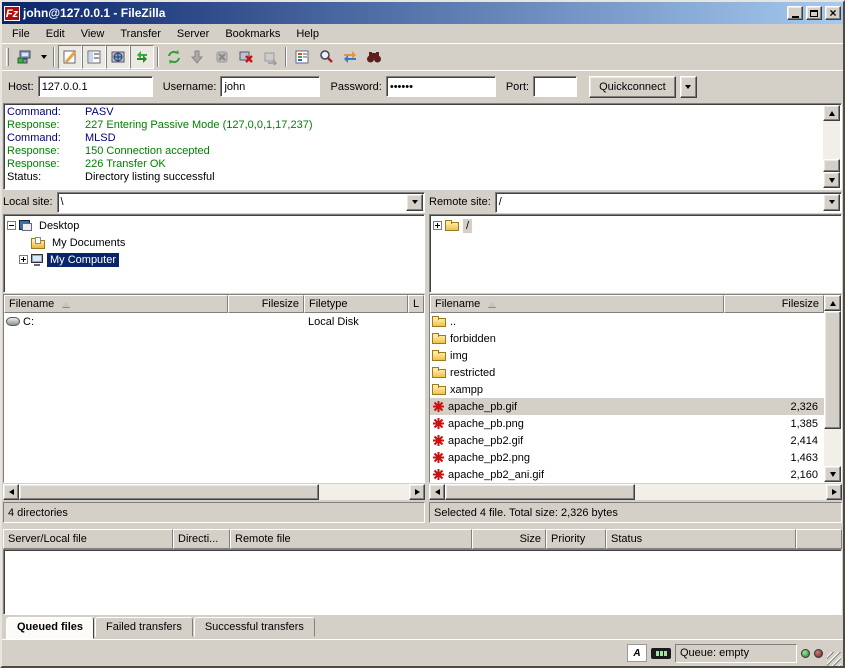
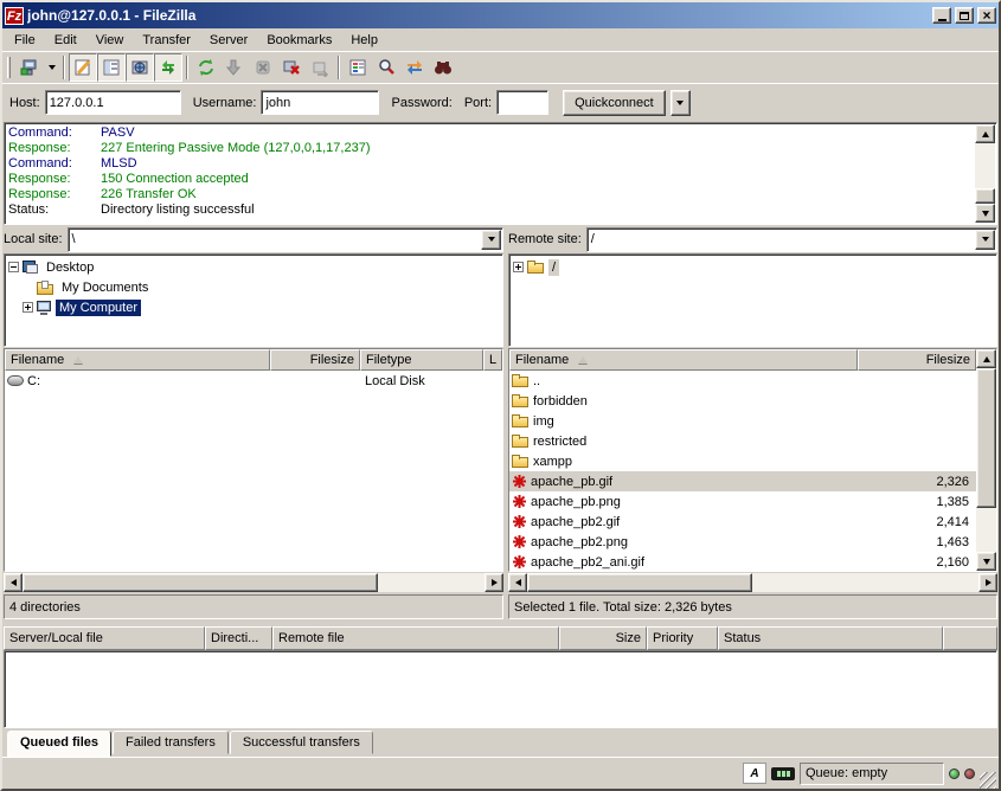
  Fz
  john@127.0.0.1 - FileZilla
  ×
  File
  Edit
  View
  Transfer
  Server
  Bookmarks
  Help
  Host:
  127.0.0.1
  Username:
  john
  Password:
- ••••••
  Port:
  Quickconnect
  Command:
  PASV
  Response:
  227 Entering Passive Mode (127,0,0,1,17,237)
  Command:
  MLSD
  Response:
  150 Connection accepted
  Response:
  226 Transfer OK
  Status:
  Directory listing successful
  Local site:
  \
  Desktop
  My Documents
  My Computer
  Filename
  Filesize
  Filetype
  L
  C:
  Local Disk
  4 directories
  Remote site:
  /
  /
  Filename
  Filesize
  ..
  forbidden
  img
  restricted
  xampp
  apache_pb.gif
  2,326
  apache_pb.png
  1,385
  apache_pb2.gif
  2,414
  apache_pb2.png
  1,463
  apache_pb2_ani.gif
  2,160
- Selected 4 file. Total size: 2,326 bytes
+ Selected 1 file. Total size: 2,326 bytes
  Server/Local file
  Directi...
  Remote file
  Size
  Priority
  Status
  Queued files
  Failed transfers
  Successful transfers
  A
  Queue: empty
